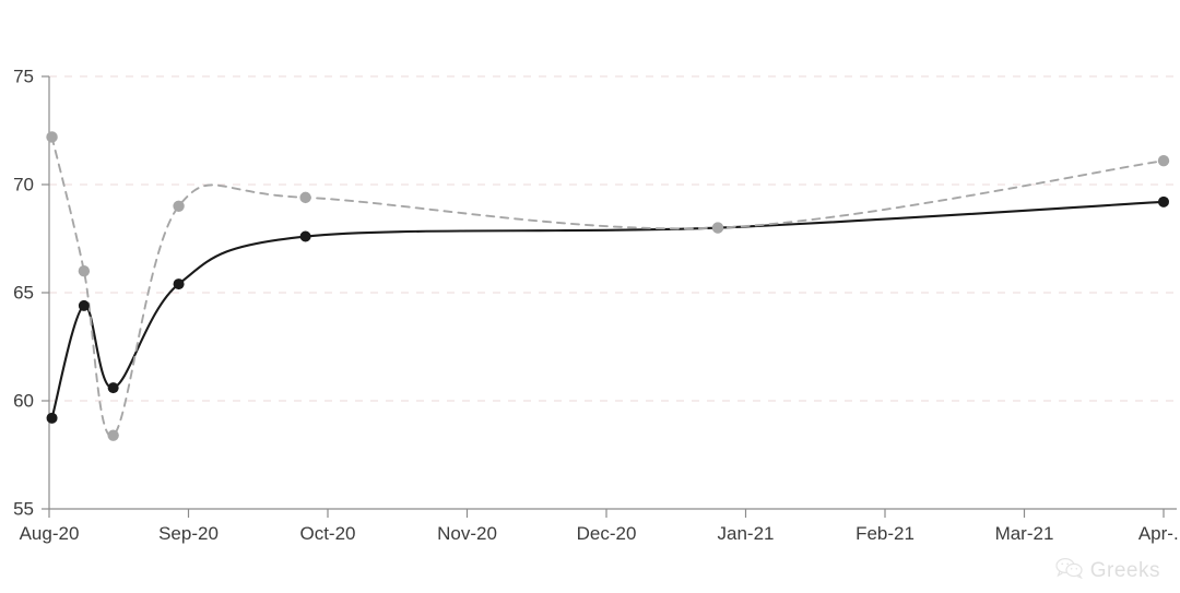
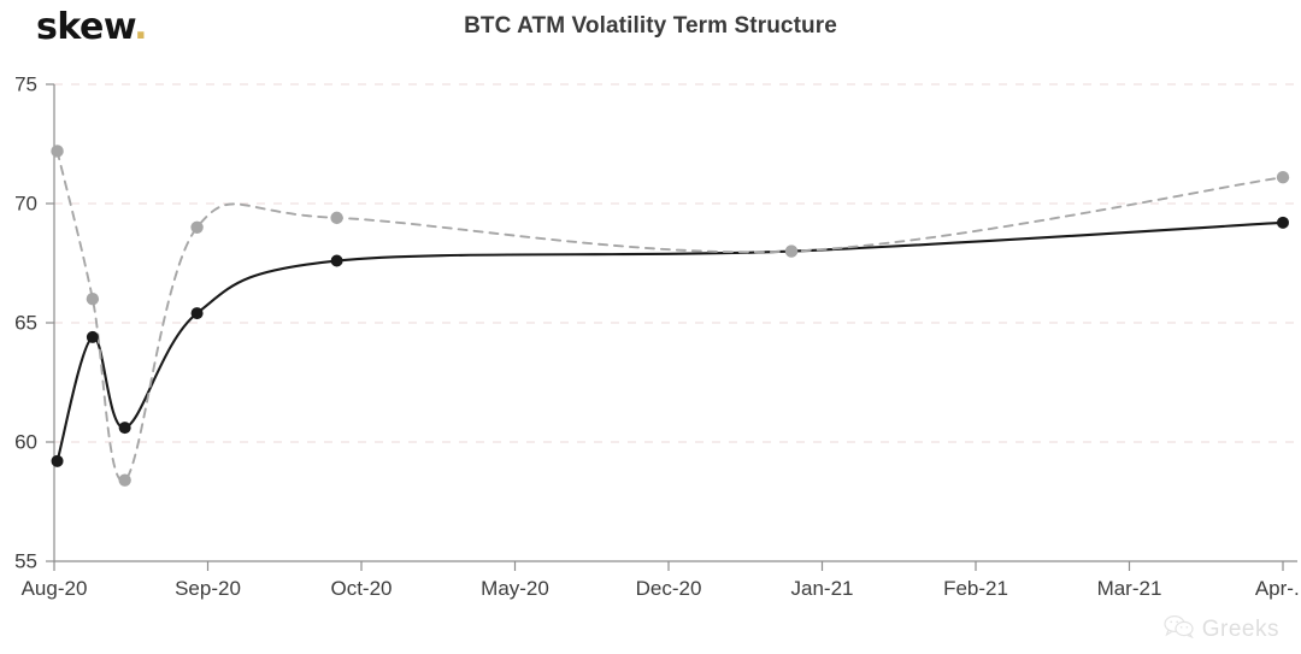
+ skew.
+ BTC ATM Volatility Term Structure
  75
  70
  65
  60
  55
  Aug-20
  Sep-20
  Oct-20
- Nov-20
+ May-20
  Dec-20
  Jan-21
  Feb-21
  Mar-21
  Apr-.
  Greeks
